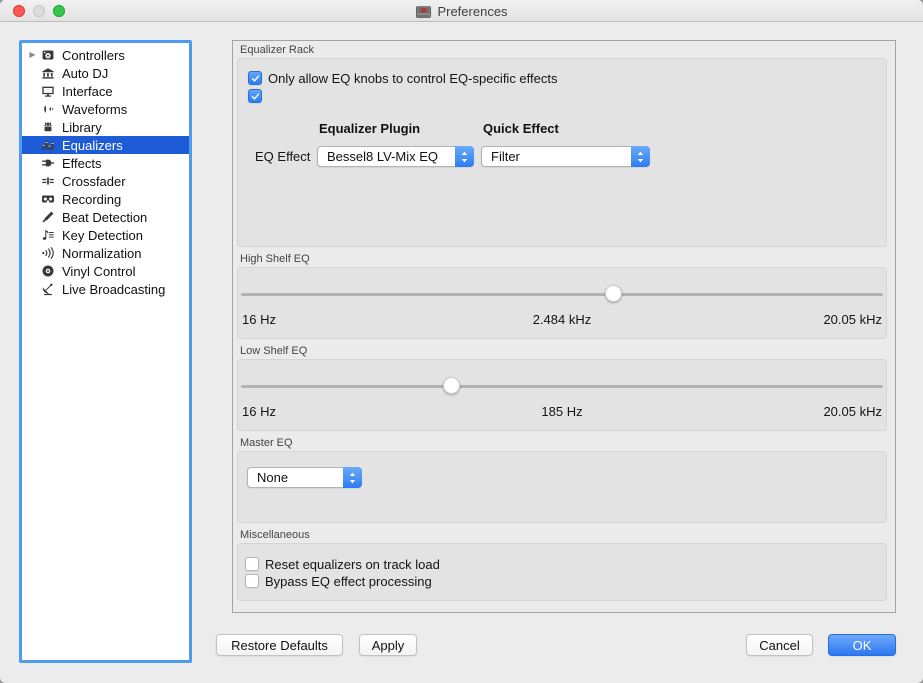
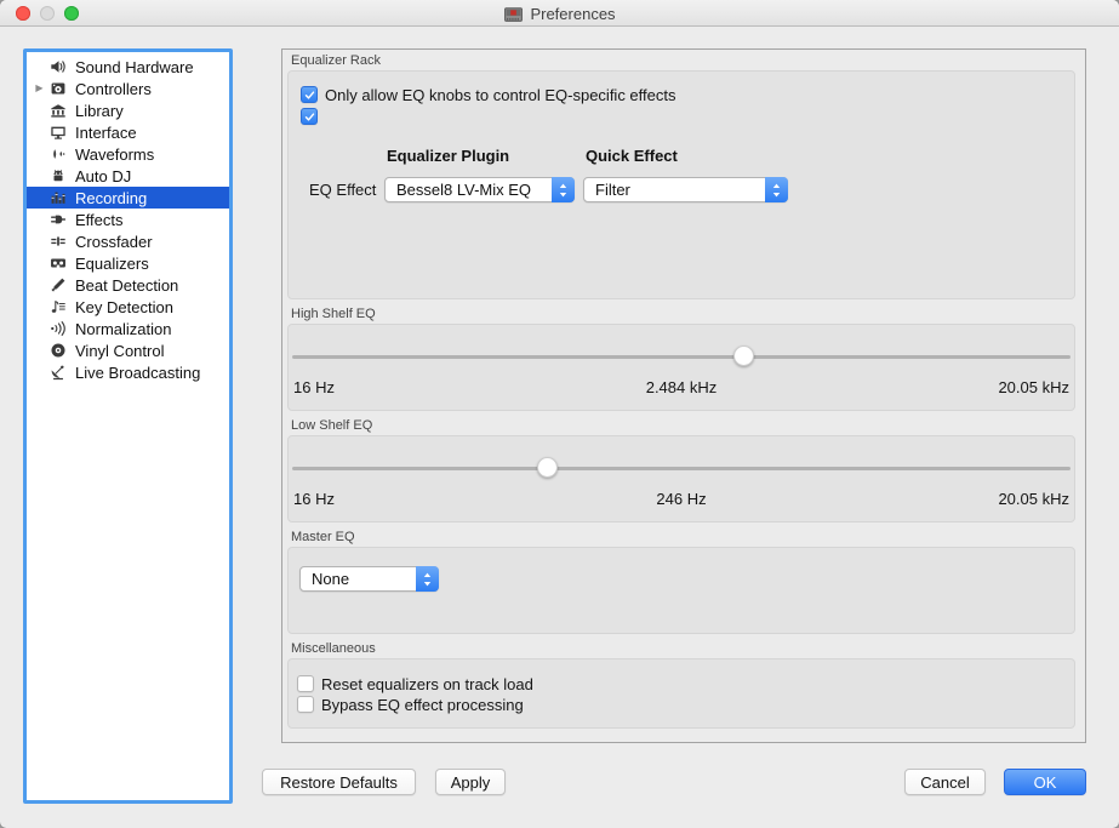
  Preferences
+ Sound Hardware
  ▶
  Controllers
- Auto DJ
+ Library
  Interface
  Waveforms
- Library
+ Auto DJ
- Equalizers
+ Recording
  Effects
  Crossfader
- Recording
+ Equalizers
  Beat Detection
  Key Detection
  Normalization
  Vinyl Control
  Live Broadcasting
  Equalizer Rack
  Only allow EQ knobs to control EQ-specific effects
  Equalizer Plugin
  Quick Effect
  EQ Effect
  Bessel8 LV-Mix EQ
  Filter
  High Shelf EQ
  16 Hz
  2.484 kHz
  20.05 kHz
  Low Shelf EQ
  16 Hz
- 185 Hz
+ 246 Hz
  20.05 kHz
  Master EQ
  None
  Miscellaneous
  Reset equalizers on track load
  Bypass EQ effect processing
  Restore Defaults
  Apply
  Cancel
  OK
